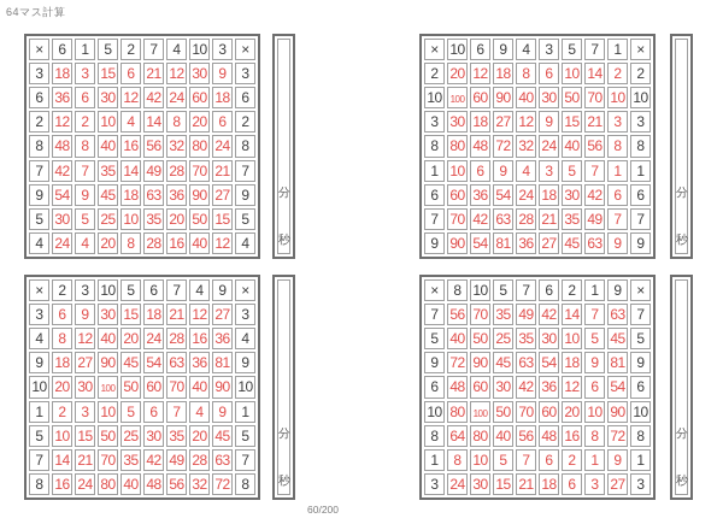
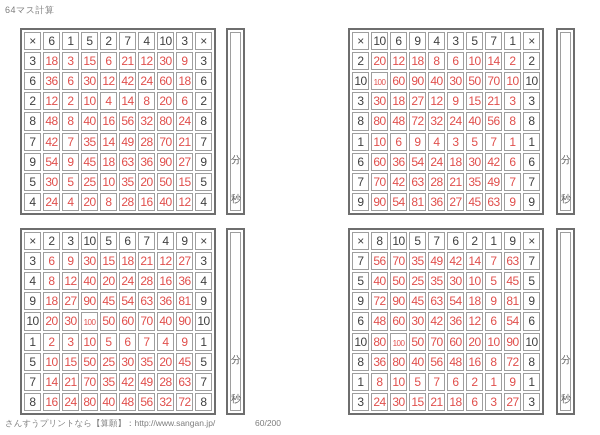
  64マス計算
  ×	6	1	5	2	7	4	10	3	×
  3	18	3	15	6	21	12	30	9	3
  6	36	6	30	12	42	24	60	18	6
  2	12	2	10	4	14	8	20	6	2
  8	48	8	40	16	56	32	80	24	8
  7	42	7	35	14	49	28	70	21	7
  9	54	9	45	18	63	36	90	27	9
  5	30	5	25	10	35	20	50	15	5
  4	24	4	20	8	28	16	40	12	4
  ×	10	6	9	4	3	5	7	1	×
  2	20	12	18	8	6	10	14	2	2
  10	100	60	90	40	30	50	70	10	10
  3	30	18	27	12	9	15	21	3	3
  8	80	48	72	32	24	40	56	8	8
  1	10	6	9	4	3	5	7	1	1
  6	60	36	54	24	18	30	42	6	6
  7	70	42	63	28	21	35	49	7	7
  9	90	54	81	36	27	45	63	9	9
  ×	2	3	10	5	6	7	4	9	×
  3	6	9	30	15	18	21	12	27	3
  4	8	12	40	20	24	28	16	36	4
  9	18	27	90	45	54	63	36	81	9
  10	20	30	100	50	60	70	40	90	10
  1	2	3	10	5	6	7	4	9	1
  5	10	15	50	25	30	35	20	45	5
  7	14	21	70	35	42	49	28	63	7
  8	16	24	80	40	48	56	32	72	8
  ×	8	10	5	7	6	2	1	9	×
  7	56	70	35	49	42	14	7	63	7
  5	40	50	25	35	30	10	5	45	5
  9	72	90	45	63	54	18	9	81	9
  6	48	60	30	42	36	12	6	54	6
  10	80	100	50	70	60	20	10	90	10
- 8	64	80	40	56	48	16	8	72	8
+ 8	36	80	40	56	48	16	8	72	8
  1	8	10	5	7	6	2	1	9	1
  3	24	30	15	21	18	6	3	27	3
  分
  秒
  分
  秒
  分
  秒
  分
  秒
+ さんすうプリントなら【算願】：http://www.sangan.jp/
  60/200
